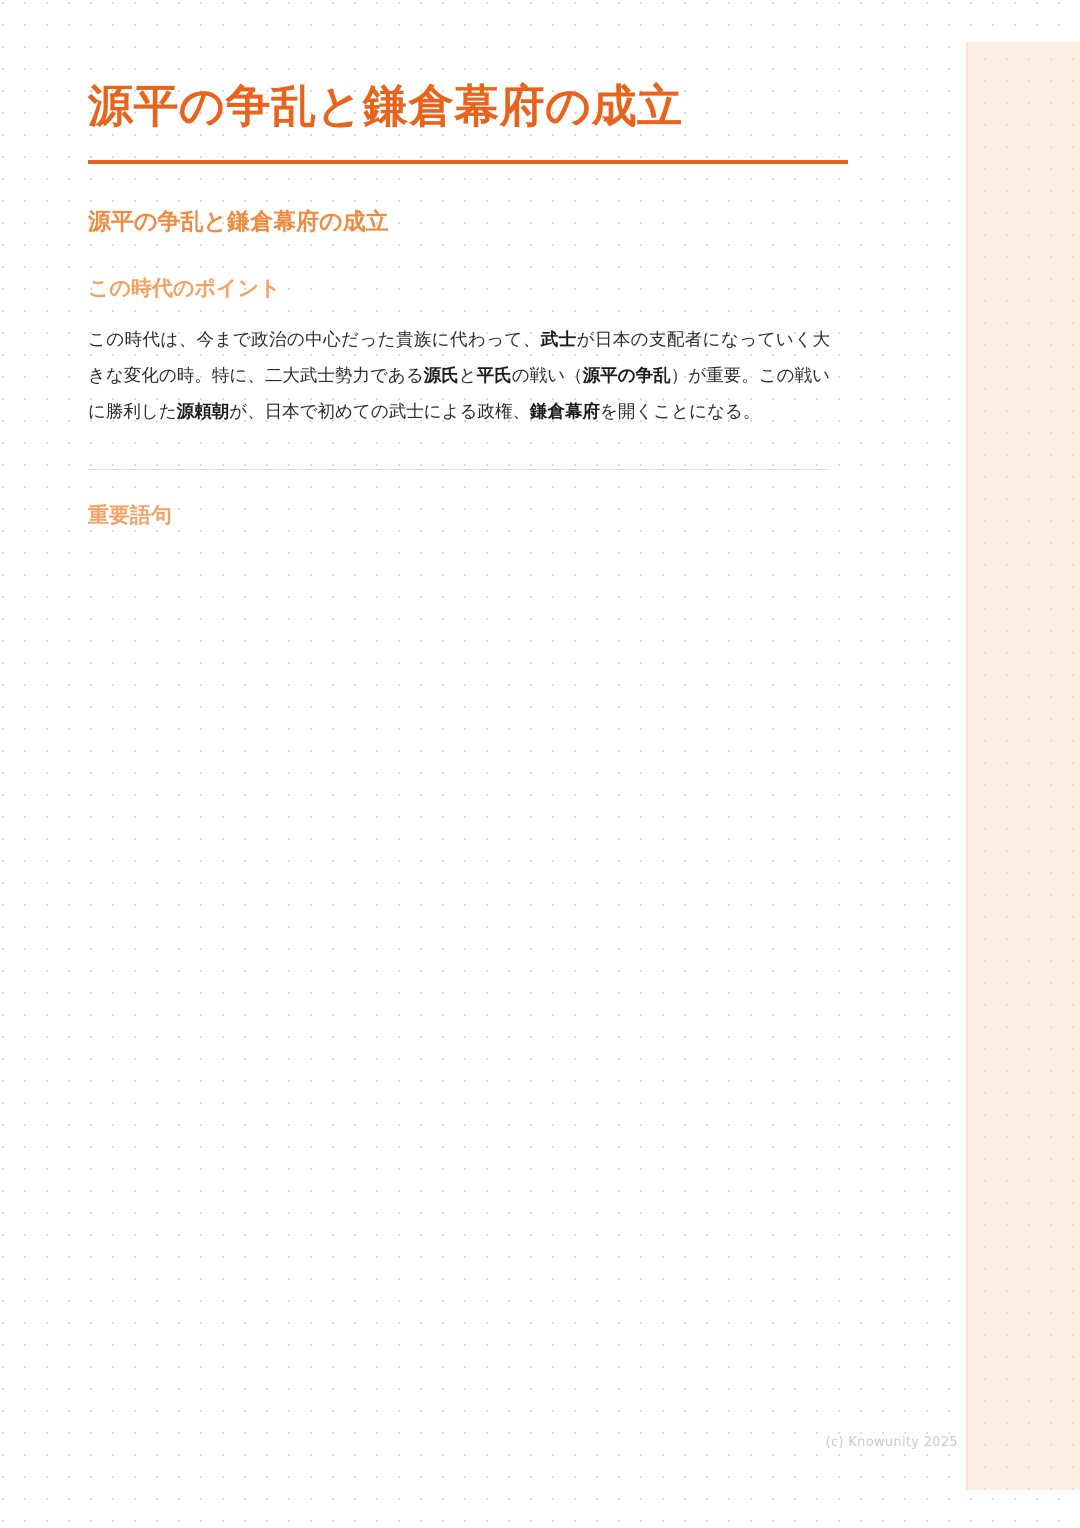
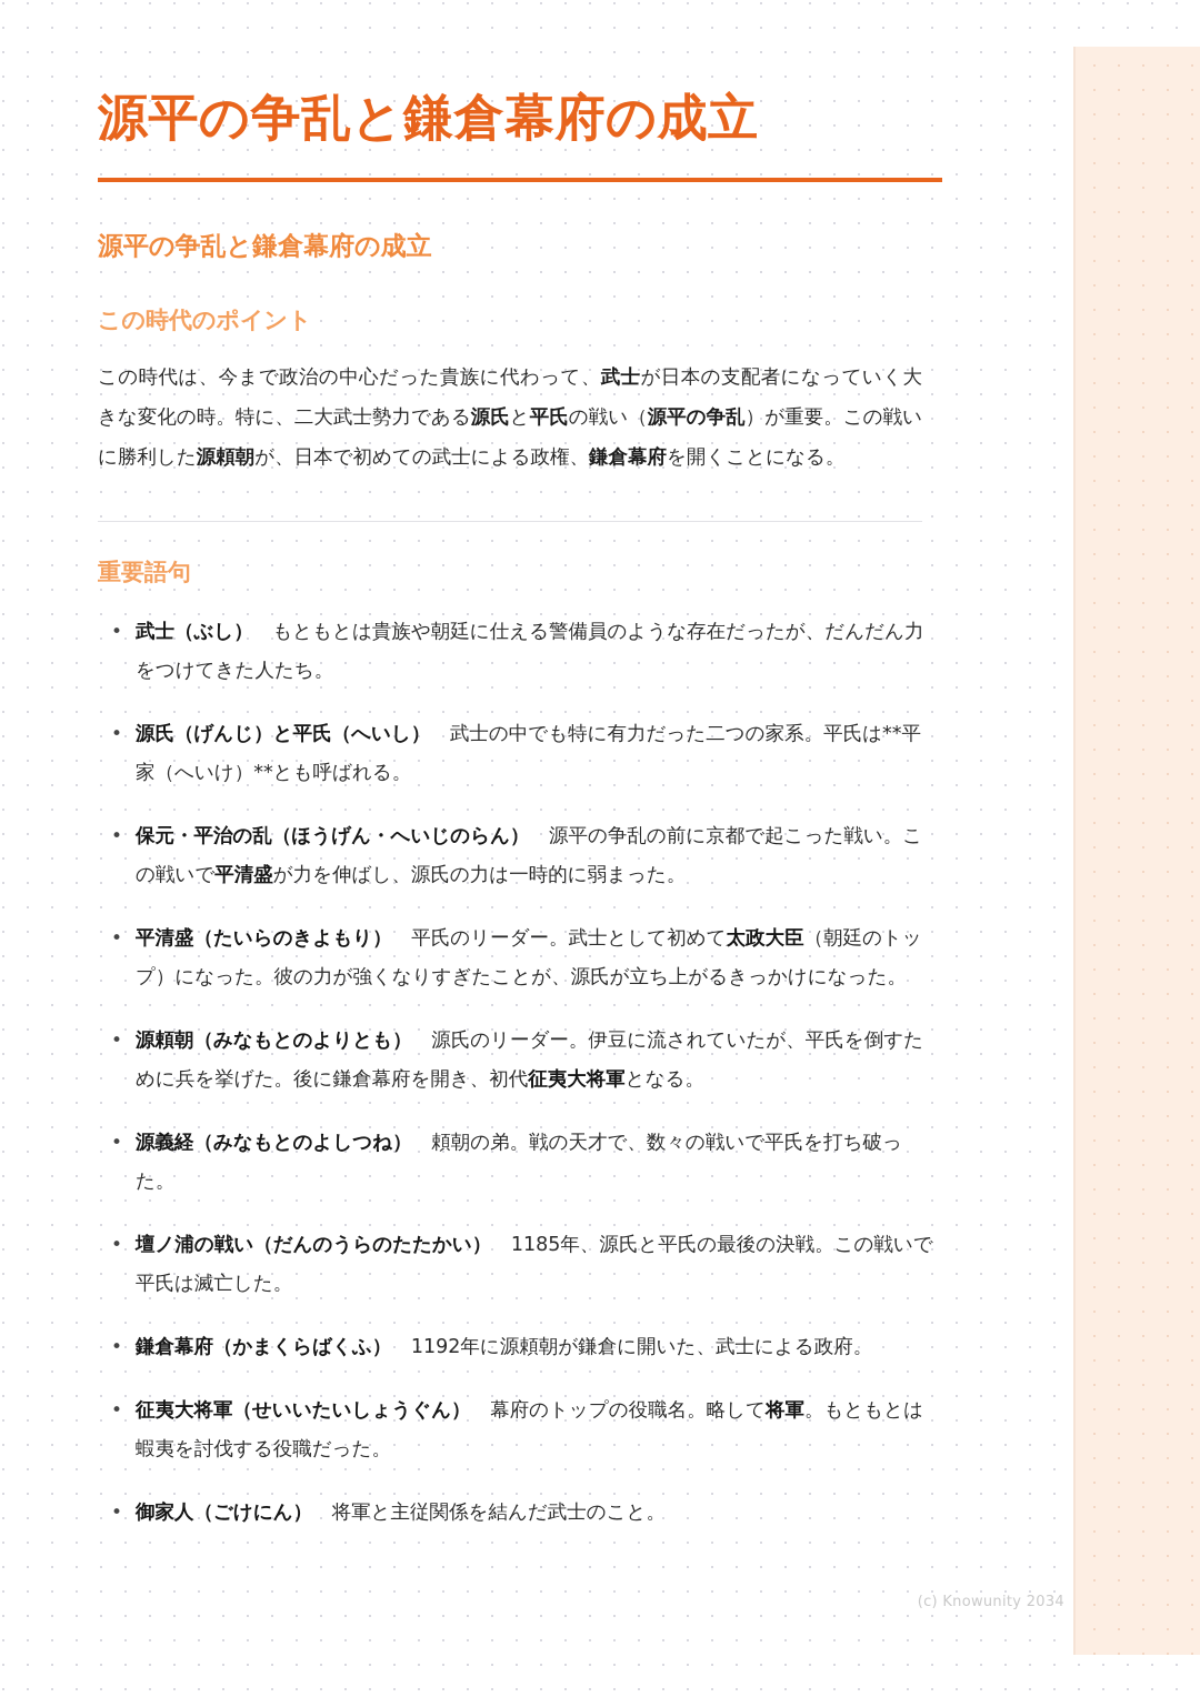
  源平の争乱と鎌倉幕府の成立
  源平の争乱と鎌倉幕府の成立
  この時代のポイント
  この時代は、今まで政治の中心だった貴族に代わって、武士が日本の支配者になっていく大きな変化の時。特に、二大武士勢力である源氏と平氏の戦い（源平の争乱）が重要。この戦いに勝利した源頼朝が、日本で初めての武士による政権、鎌倉幕府を開くことになる。
  重要語句
+ 武士（ぶし） もともとは貴族や朝廷に仕える警備員のような存在だったが、だんだん力をつけてきた人たち。
+ 源氏（げんじ）と平氏（へいし） 武士の中でも特に有力だった二つの家系。平氏は**平家（へいけ）**とも呼ばれる。
+ 保元・平治の乱（ほうげん・へいじのらん） 源平の争乱の前に京都で起こった戦い。この戦いで平清盛が力を伸ばし、源氏の力は一時的に弱まった。
+ 平清盛（たいらのきよもり） 平氏のリーダー。武士として初めて太政大臣（朝廷のトップ）になった。彼の力が強くなりすぎたことが、源氏が立ち上がるきっかけになった。
+ 源頼朝（みなもとのよりとも） 源氏のリーダー。伊豆に流されていたが、平氏を倒すために兵を挙げた。後に鎌倉幕府を開き、初代征夷大将軍となる。
+ 源義経（みなもとのよしつね） 頼朝の弟。戦の天才で、数々の戦いで平氏を打ち破った。
+ 壇ノ浦の戦い（だんのうらのたたかい） 1185年、源氏と平氏の最後の決戦。この戦いで平氏は滅亡した。
+ 鎌倉幕府（かまくらばくふ） 1192年に源頼朝が鎌倉に開いた、武士による政府。
+ 征夷大将軍（せいいたいしょうぐん） 幕府のトップの役職名。略して将軍。もともとは蝦夷を討伐する役職だった。
+ 御家人（ごけにん） 将軍と主従関係を結んだ武士のこと。
- (c) Knowunity 2025
+ (c) Knowunity 2034
